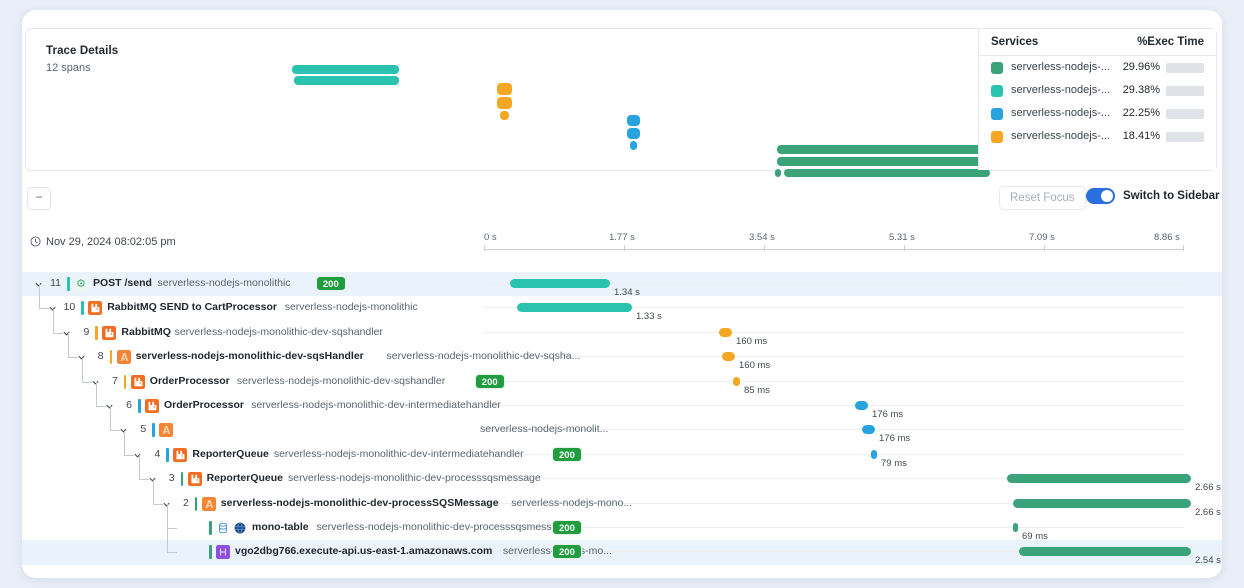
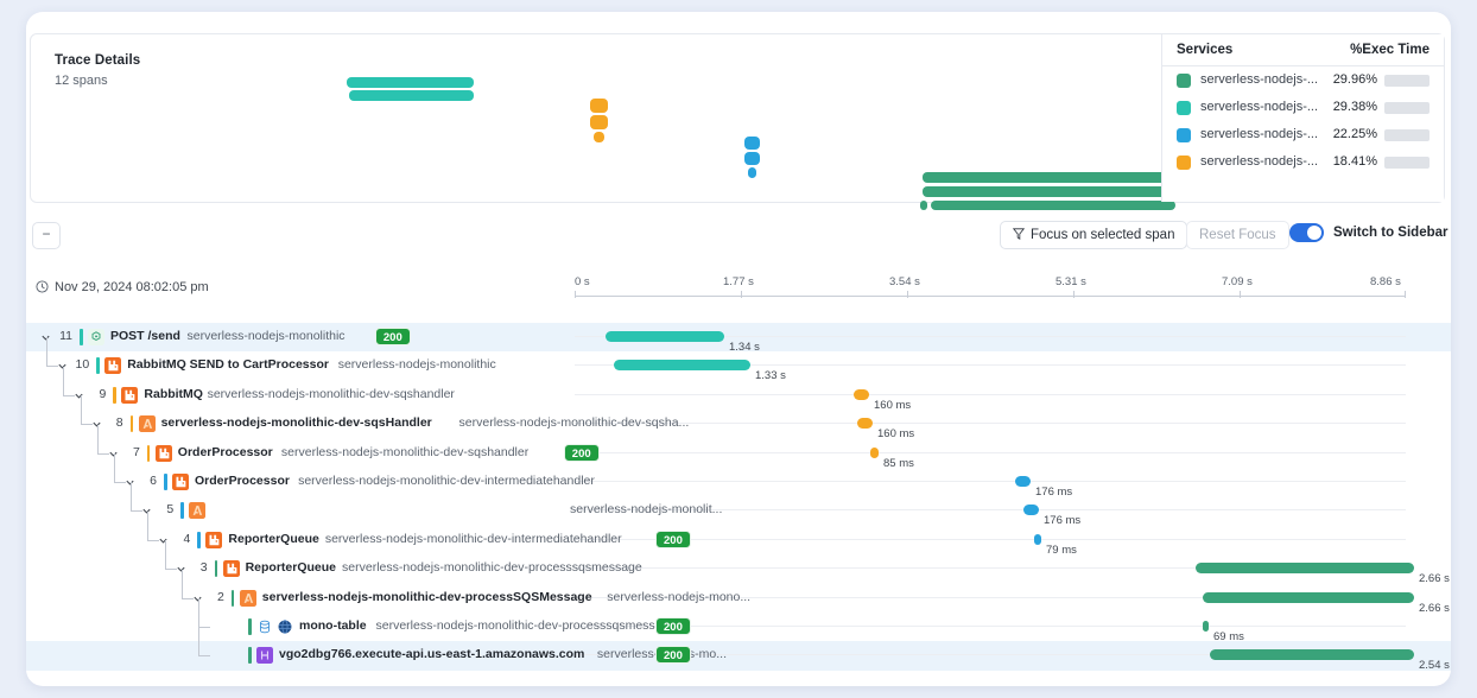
  Trace Details
  12 spans
  Services
  %Exec Time
  serverless-nodejs-...
  29.96%
  serverless-nodejs-...
  29.38%
  serverless-nodejs-...
  22.25%
  serverless-nodejs-...
  18.41%
  −
+ Focus on selected span
  Reset Focus
  Switch to Sidebar
  Nov 29, 2024 08:02:05 pm
  0 s
  1.77 s
  3.54 s
  5.31 s
  7.09 s
  8.86 s
  11
  POST /send
  serverless-nodejs-monolithic
  200
  1.34 s
  10
  RabbitMQ SEND to CartProcessor
  serverless-nodejs-monolithic
  1.33 s
  9
  RabbitMQ
  serverless-nodejs-monolithic-dev-sqshandler
  160 ms
  8
  serverless-nodejs-monolithic-dev-sqsHandler
  serverless-nodejs-monolithic-dev-sqsha...
  160 ms
  7
  OrderProcessor
  serverless-nodejs-monolithic-dev-sqshandler
  200
  85 ms
  6
  OrderProcessor
  serverless-nodejs-monolithic-dev-intermediatehandler
  176 ms
  5
  serverless-nodejs-monolit...
  176 ms
  4
  ReporterQueue
  serverless-nodejs-monolithic-dev-intermediatehandler
  200
  79 ms
  3
  ReporterQueue
  serverless-nodejs-monolithic-dev-processsqsmessage
  2.66 s
  2
  serverless-nodejs-monolithic-dev-processSQSMessage
  serverless-nodejs-mono...
  2.66 s
  mono-table
  serverless-nodejs-monolithic-dev-processsqsmess
  200
  69 ms
  vgo2dbg766.execute-api.us-east-1.amazonaws.com
  serverlesss-mo...
  200
  2.54 s
